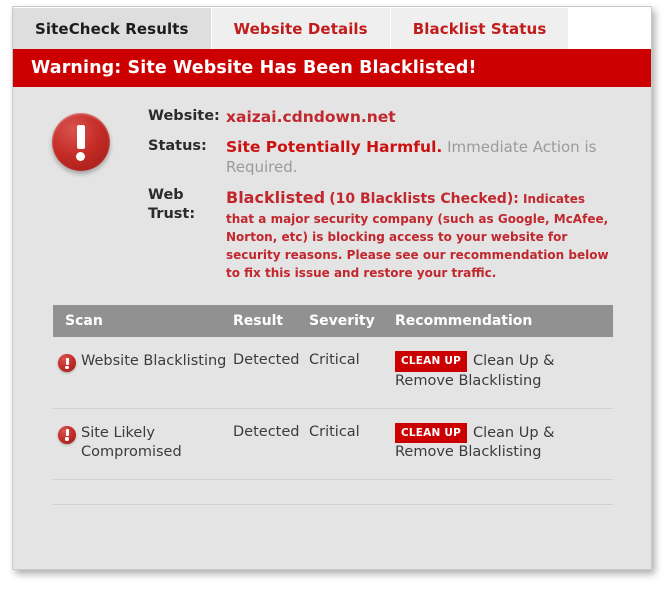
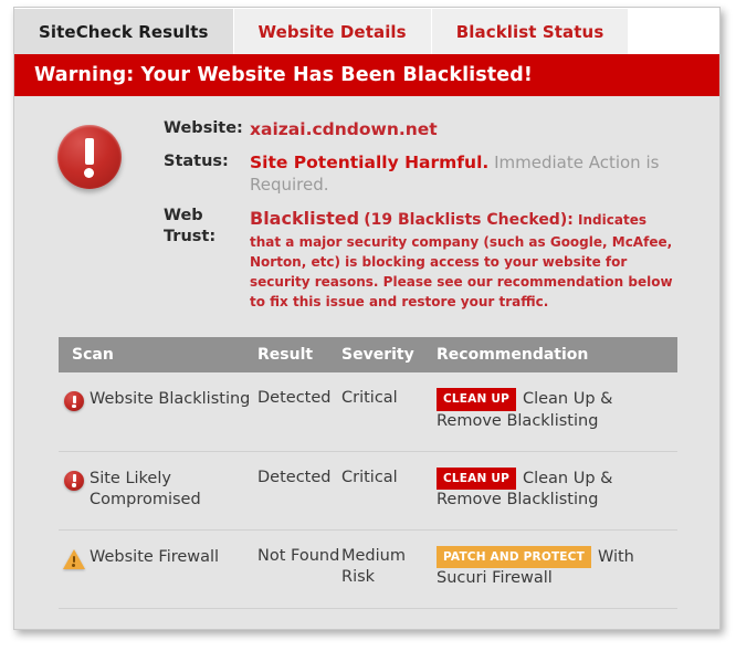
  SiteCheck Results
  Website Details
  Blacklist Status
- Warning: Site Website Has Been Blacklisted!
+ Warning: Your Website Has Been Blacklisted!
  Website:
  xaizai.cdndown.net
  Status:
  Site Potentially Harmful. Immediate Action is Required.
  Web Trust:
- Blacklisted (10 Blacklists Checked): Indicates that a major security company (such as Google, McAfee, Norton, etc) is blocking access to your website for security reasons. Please see our recommendation below to fix this issue and restore your traffic.
+ Blacklisted (19 Blacklists Checked): Indicates that a major security company (such as Google, McAfee, Norton, etc) is blocking access to your website for security reasons. Please see our recommendation below to fix this issue and restore your traffic.
  Scan
  Result
  Severity
  Recommendation
  Website Blacklisting
  Detected
  Critical
  CLEAN UP Clean Up & Remove Blacklisting
  Site Likely Compromised
  Detected
  Critical
  CLEAN UP Clean Up & Remove Blacklisting
+ Website Firewall
+ Not Found
+ Medium Risk
+ PATCH AND PROTECT With Sucuri Firewall
